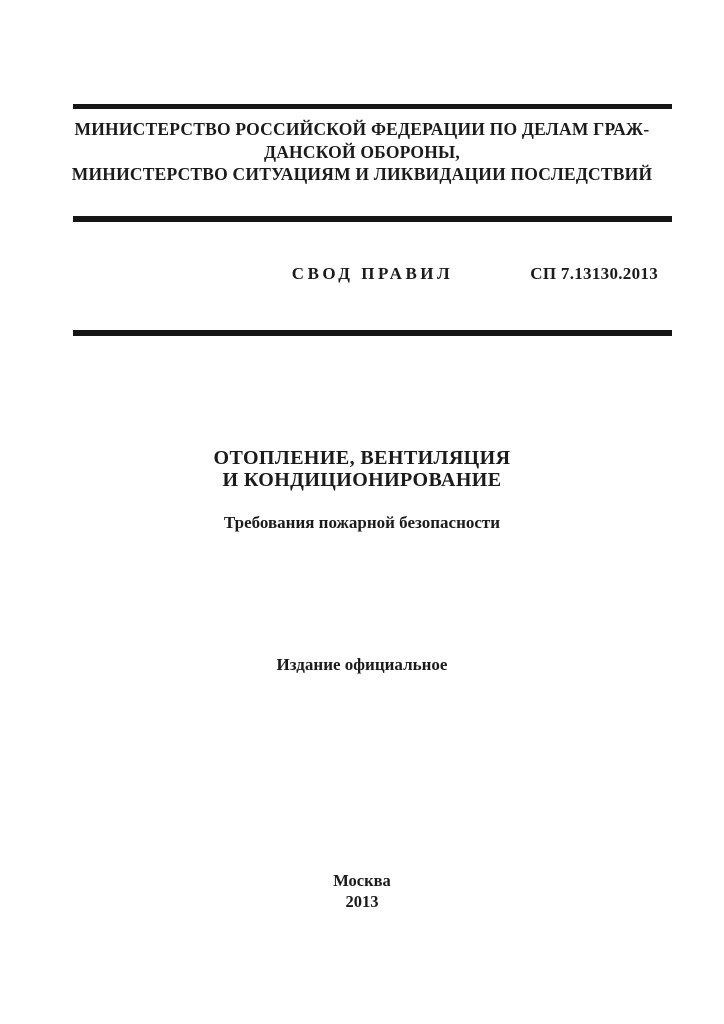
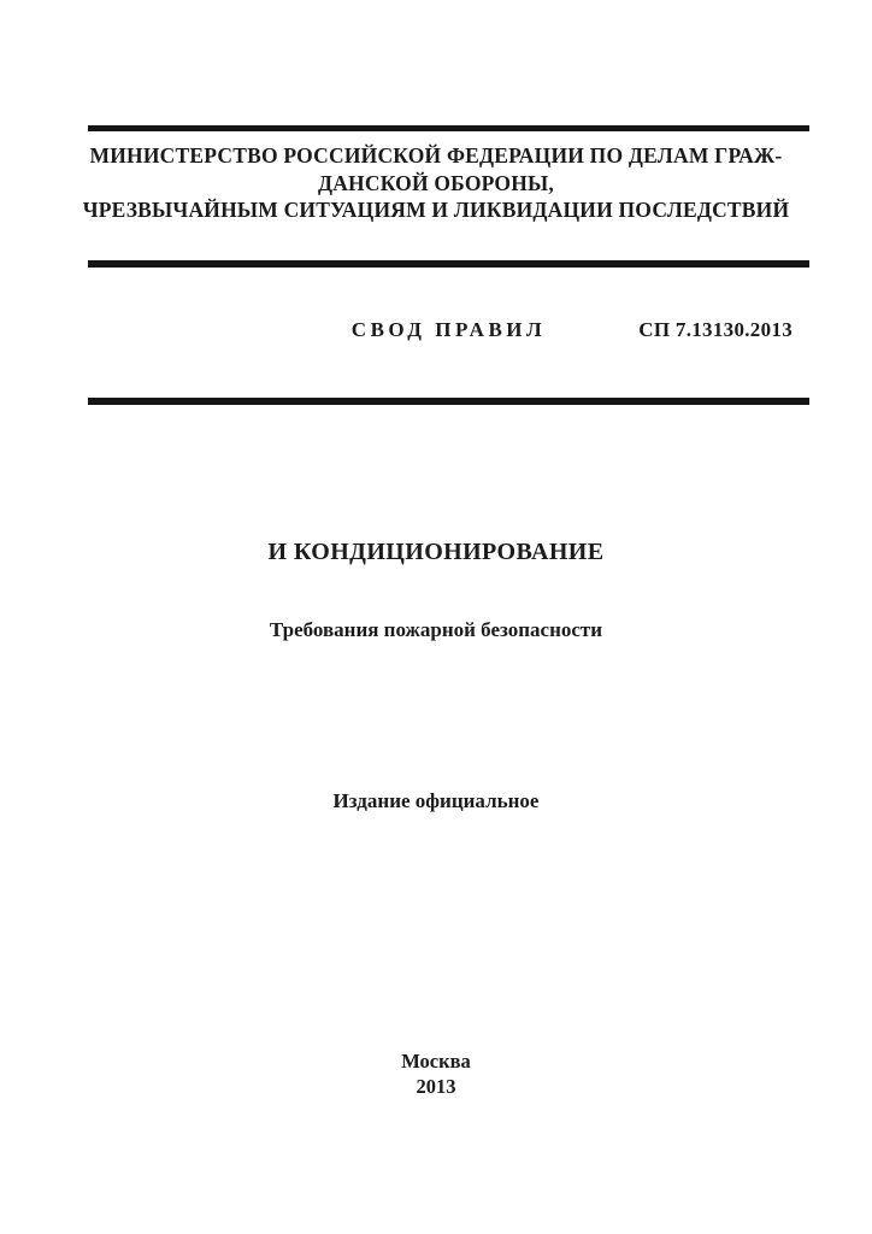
  МИНИСТЕРСТВО РОССИЙСКОЙ ФЕДЕРАЦИИ ПО ДЕЛАМ ГРАЖ-
  ДАНСКОЙ ОБОРОНЫ,
- МИНИСТЕРСТВО СИТУАЦИЯМ И ЛИКВИДАЦИИ ПОСЛЕДСТВИЙ
+ ЧРЕЗВЫЧАЙНЫМ СИТУАЦИЯМ И ЛИКВИДАЦИИ ПОСЛЕДСТВИЙ
  СВОД ПРАВИЛ
  СП 7.13130.2013
- ОТОПЛЕНИЕ, ВЕНТИЛЯЦИЯ
  И КОНДИЦИОНИРОВАНИЕ
  Требования пожарной безопасности
  Издание официальное
  Москва
  2013
